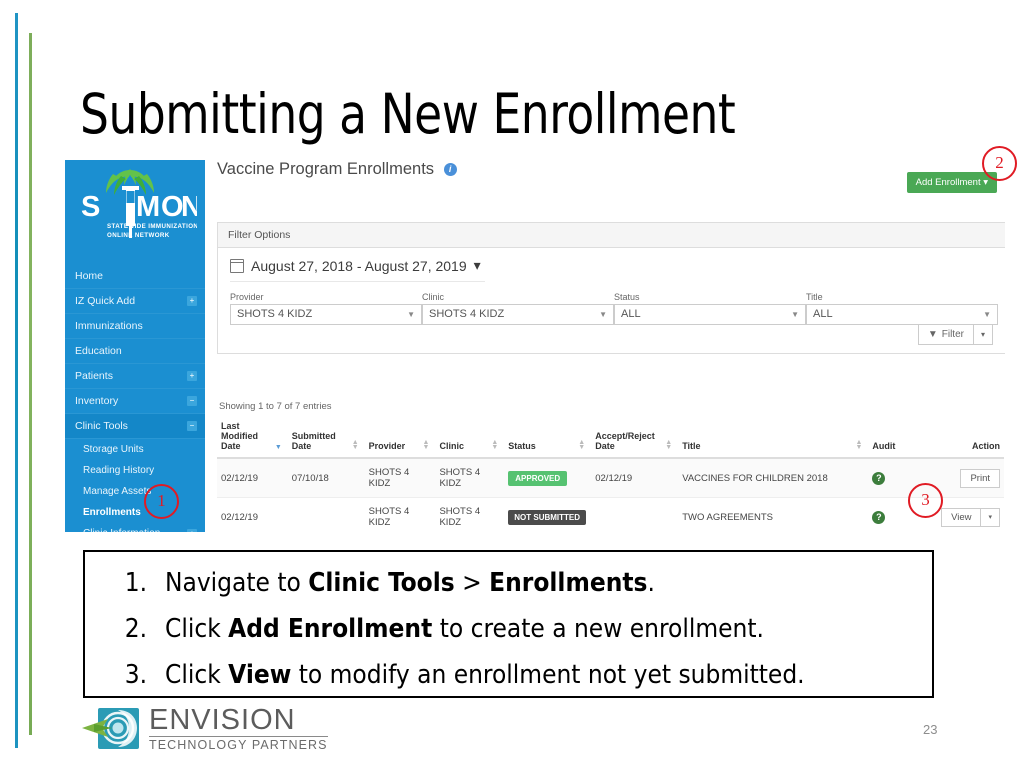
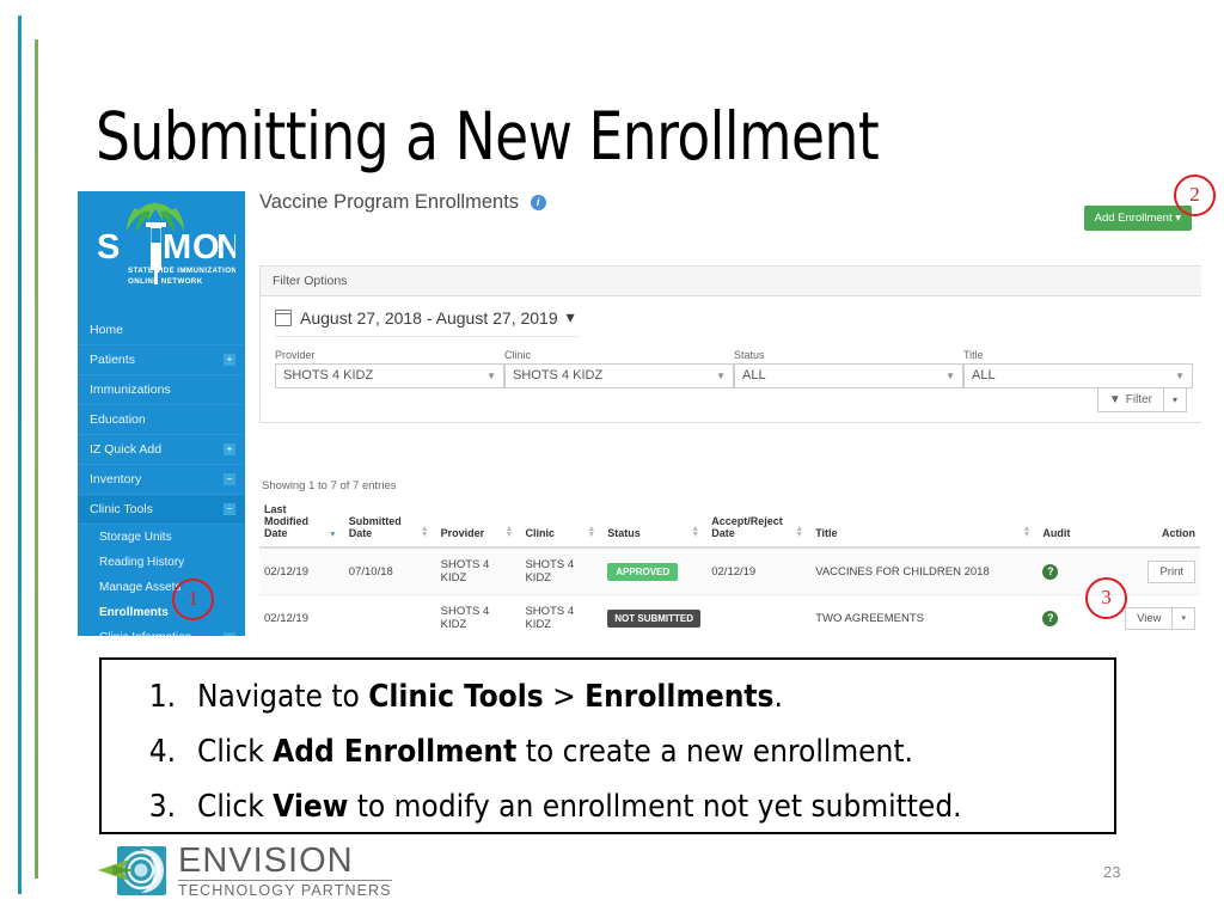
  Submitting a New Enrollment
  S
  M
  O
  N
  Home
- IZ Quick Add
+ Patients
  +
  Immunizations
  Education
- Patients
+ IZ Quick Add
  +
  Inventory
  −
  Clinic Tools
  −
  Storage Units
  Reading History
  Manage Assets
  Enrollments
  Vaccine Program Enrollments i
  Add Enrollment ▾
  Filter Options
  August 27, 2018 - August 27, 2019
  ▾
  Provider
  SHOTS 4 KIDZ
  ▼
  Clinic
  SHOTS 4 KIDZ
  ▼
  Status
  ALL
  ▼
  Title
  ALL
  ▼
  ▼
  Filter
  ▾
  Showing 1 to 7 of 7 entries
  LastModifiedDate	SubmittedDate	Provider	Clinic	Status	Accept/RejectDate	Title	Audit	Action
  02/12/19	07/10/18	SHOTS 4 KIDZ	SHOTS 4 KIDZ	APPROVED	02/12/19	VACCINES FOR CHILDREN 2018	?	Print
  02/12/19		SHOTS 4 KIDZ	SHOTS 4 KIDZ	NOT SUBMITTED		TWO AGREEMENTS	?	View
  1
  2
  3
  1.
  Navigate to Clinic Tools > Enrollments.
- 2.
+ 4.
  Click Add Enrollment to create a new enrollment.
  3.
  Click View to modify an enrollment not yet submitted.
  ENVISION
  TECHNOLOGY PARTNERS
  23
